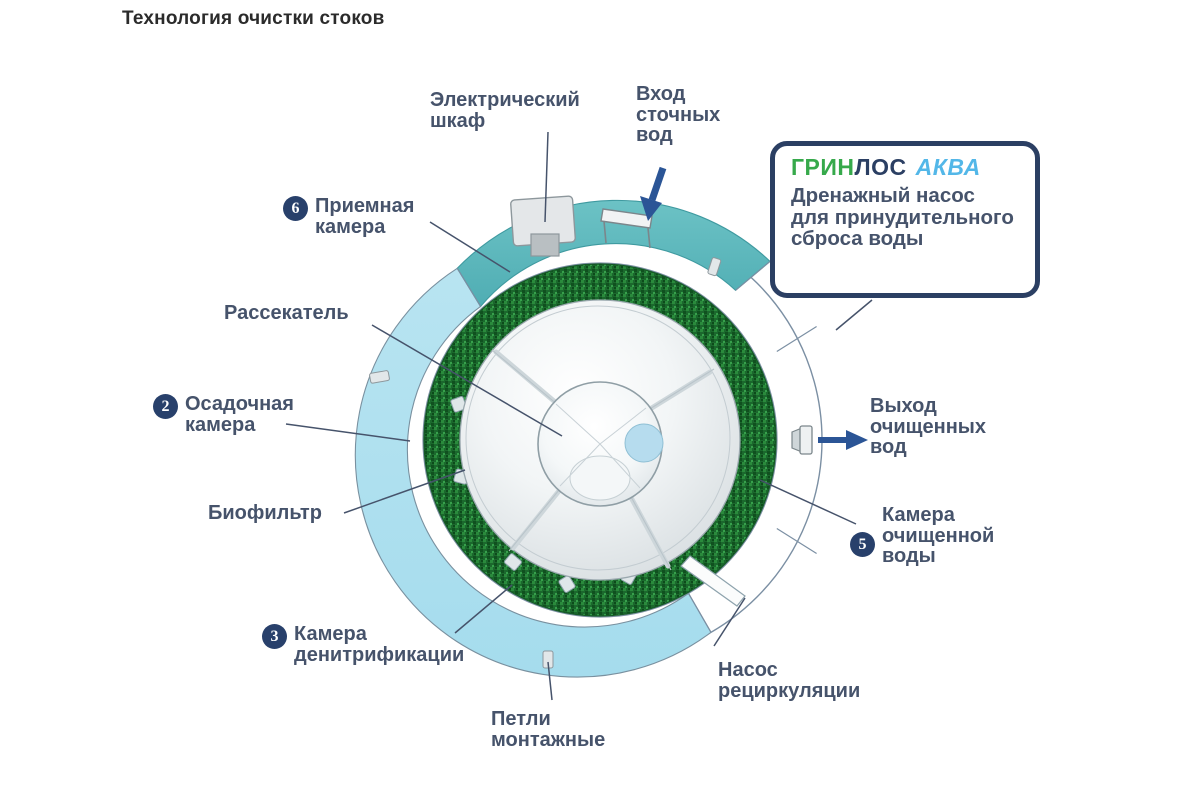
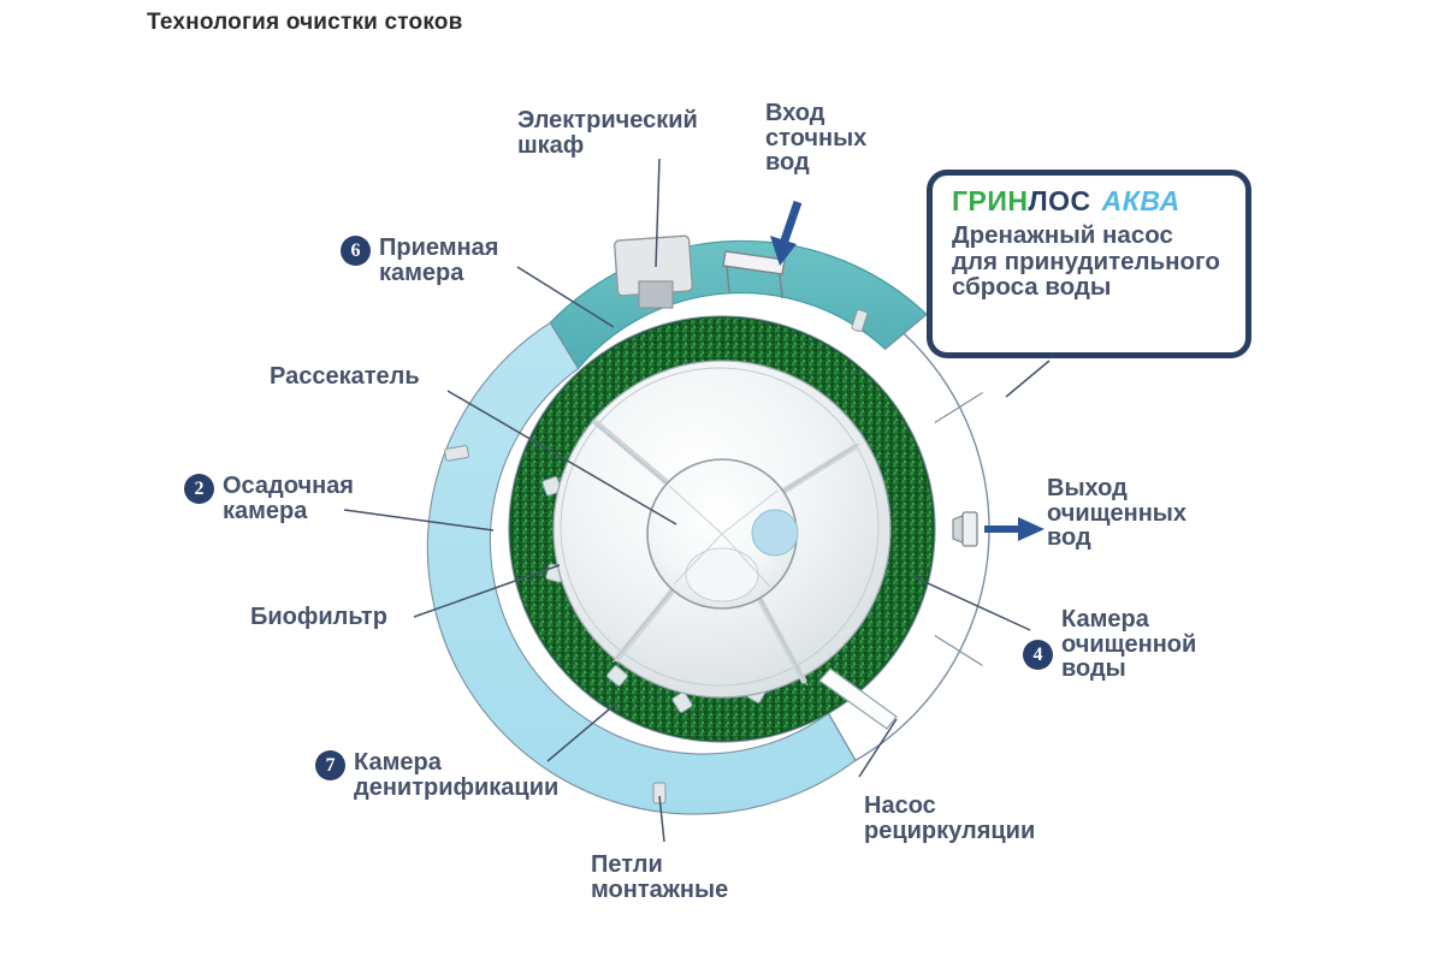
  Технология очистки стоков
  Электрический
  шкаф
  Вход
  сточных
  вод
  6
  Приемная
  камера
  Рассекатель
  2
  Осадочная
  камера
  Биофильтр
- 3
+ 7
  Камера
  денитрификации
  Петли
  монтажные
  Насос
  рециркуляции
  Выход
  очищенных
  вод
- 5
+ 4
  Камера
  очищенной
  воды
  ГРИНЛОС АКВА
  Дренажный насос
  для принудительного
  сброса воды
